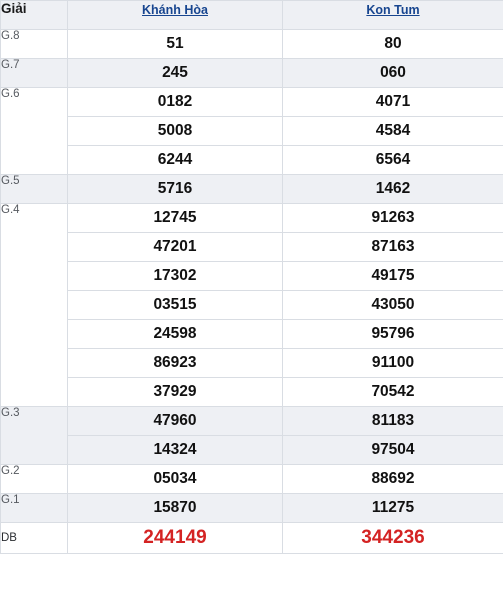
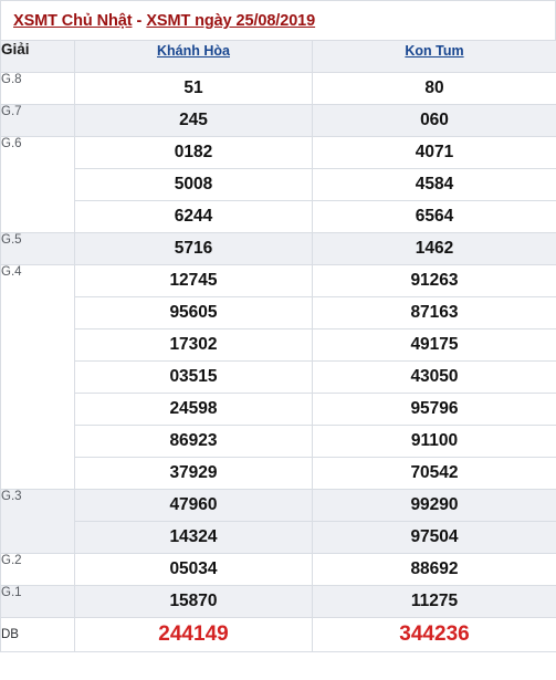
+ XSMT Chủ Nhật - XSMT ngày 25/08/2019
  Giải	Khánh Hòa	Kon Tum
  G.8	51	80
  G.7	245	060
  G.6	0182	4071
  5008	4584
  6244	6564
  G.5	5716	1462
  G.4	12745	91263
- 47201	87163
+ 95605	87163
  17302	49175
  03515	43050
  24598	95796
  86923	91100
  37929	70542
- G.3	47960	81183
+ G.3	47960	99290
  14324	97504
  G.2	05034	88692
  G.1	15870	11275
  DB	244149	344236
